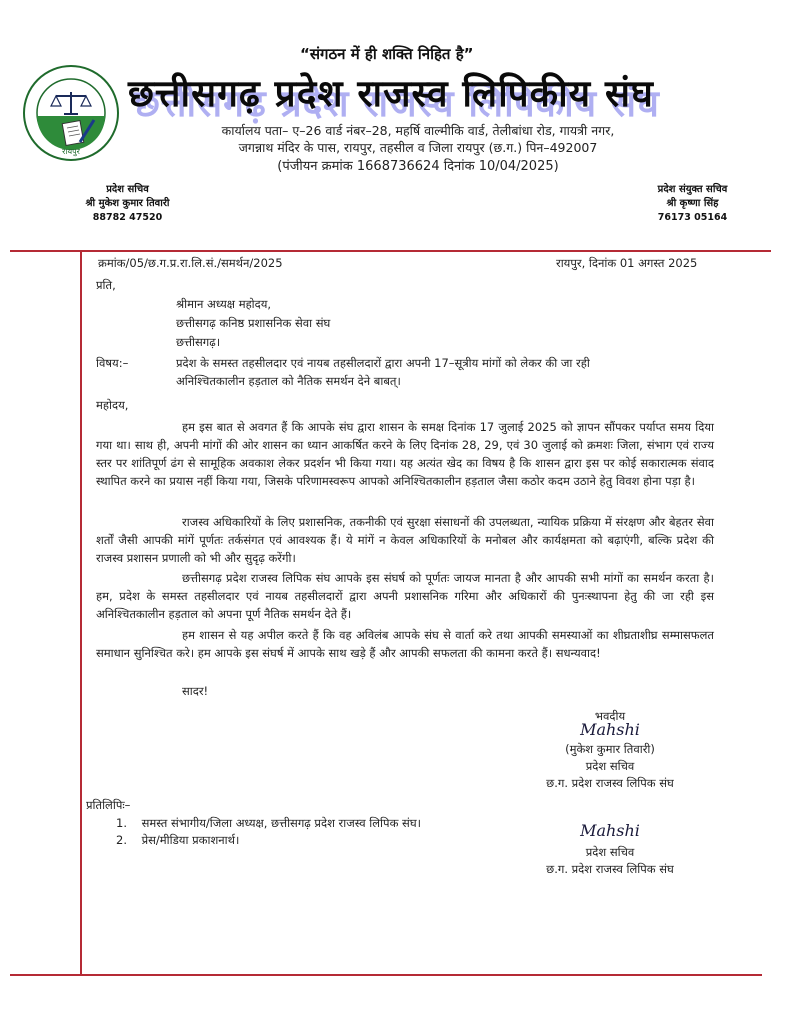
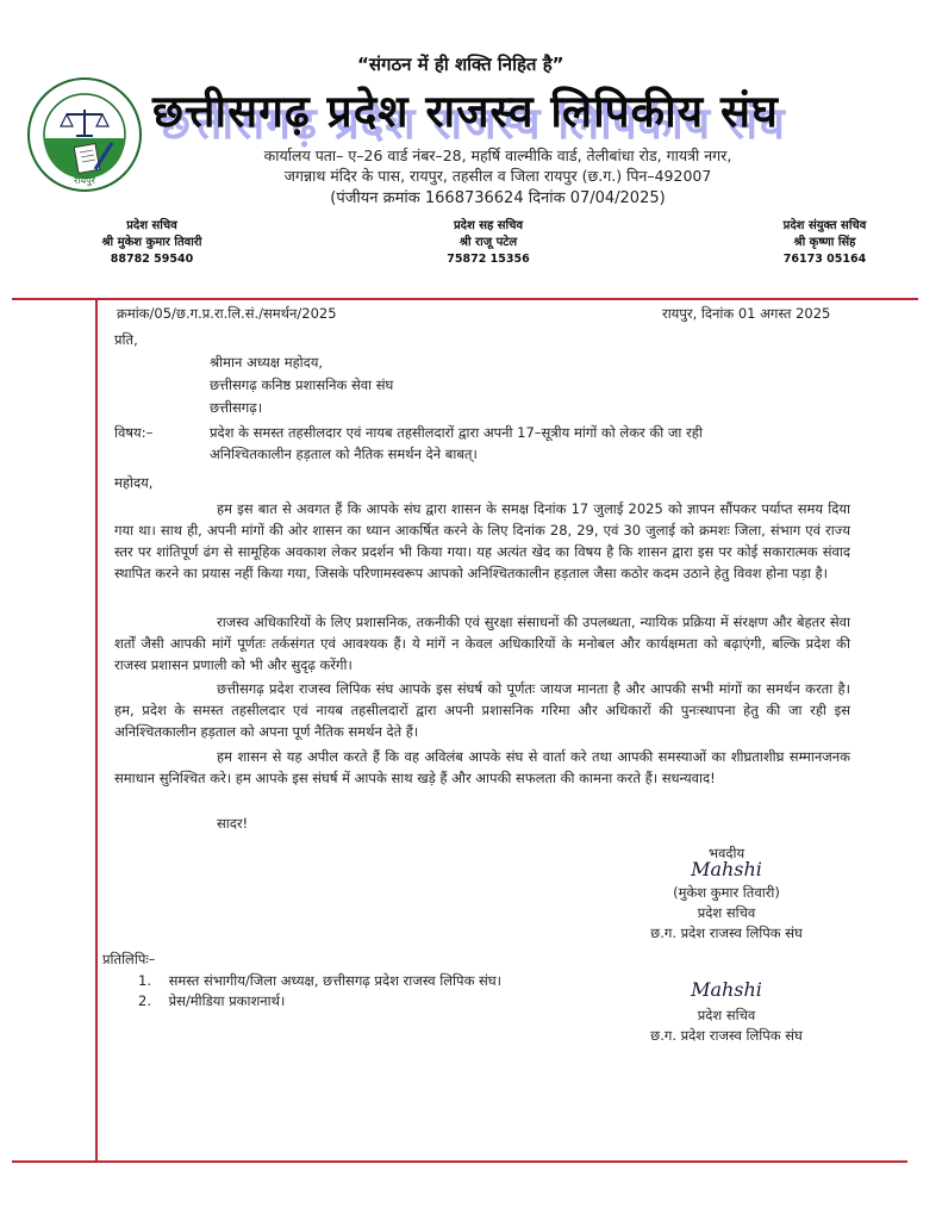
  “संगठन में ही शक्ति निहित है”
  रायपुर
  छत्तीसगढ़ प्रदेश राजस्व लिपिकीय संघ
  छत्तीसगढ़ प्रदेश राजस्व लिपिकीय संघ
  कार्यालय पता– ए–26 वार्ड नंबर–28, महर्षि वाल्मीकि वार्ड, तेलीबांधा रोड, गायत्री नगर,
  जगन्नाथ मंदिर के पास, रायपुर, तहसील व जिला रायपुर (छ.ग.) पिन–492007
- (पंजीयन क्रमांक 1668736624 दिनांक 10/04/2025)
+ (पंजीयन क्रमांक 1668736624 दिनांक 07/04/2025)
  प्रदेश सचिव
  श्री मुकेश कुमार तिवारी
- 88782 47520
+ 88782 59540
+ प्रदेश सह सचिव
+ श्री राजू पटेल
+ 75872 15356
  प्रदेश संयुक्त सचिव
  श्री कृष्णा सिंह
  76173 05164
  क्रमांक/05/छ.ग.प्र.रा.लि.सं./समर्थन/2025
  रायपुर, दिनांक 01 अगस्त 2025
  प्रति,
  श्रीमान अध्यक्ष महोदय,
  छत्तीसगढ़ कनिष्ठ प्रशासनिक सेवा संघ
  छत्तीसगढ़।
  विषय:–
  प्रदेश के समस्त तहसीलदार एवं नायब तहसीलदारों द्वारा अपनी 17–सूत्रीय मांगों को लेकर की जा रही
  अनिश्चितकालीन हड़ताल को नैतिक समर्थन देने बाबत्।
  महोदय,
  हम इस बात से अवगत हैं कि आपके संघ द्वारा शासन के समक्ष दिनांक 17 जुलाई 2025 को ज्ञापन सौंपकर पर्याप्त समय दिया गया था। साथ ही, अपनी मांगों की ओर शासन का ध्यान आकर्षित करने के लिए दिनांक 28, 29, एवं 30 जुलाई को क्रमशः जिला, संभाग एवं राज्य स्तर पर शांतिपूर्ण ढंग से सामूहिक अवकाश लेकर प्रदर्शन भी किया गया। यह अत्यंत खेद का विषय है कि शासन द्वारा इस पर कोई सकारात्मक संवाद स्थापित करने का प्रयास नहीं किया गया, जिसके परिणामस्वरूप आपको अनिश्चितकालीन हड़ताल जैसा कठोर कदम उठाने हेतु विवश होना पड़ा है।
  राजस्व अधिकारियों के लिए प्रशासनिक, तकनीकी एवं सुरक्षा संसाधनों की उपलब्धता, न्यायिक प्रक्रिया में संरक्षण और बेहतर सेवा शर्तों जैसी आपकी मांगें पूर्णतः तर्कसंगत एवं आवश्यक हैं। ये मांगें न केवल अधिकारियों के मनोबल और कार्यक्षमता को बढ़ाएंगी, बल्कि प्रदेश की राजस्व प्रशासन प्रणाली को भी और सुदृढ़ करेंगी।
  छत्तीसगढ़ प्रदेश राजस्व लिपिक संघ आपके इस संघर्ष को पूर्णतः जायज मानता है और आपकी सभी मांगों का समर्थन करता है। हम, प्रदेश के समस्त तहसीलदार एवं नायब तहसीलदारों द्वारा अपनी प्रशासनिक गरिमा और अधिकारों की पुनःस्थापना हेतु की जा रही इस अनिश्चितकालीन हड़ताल को अपना पूर्ण नैतिक समर्थन देते हैं।
- हम शासन से यह अपील करते हैं कि वह अविलंब आपके संघ से वार्ता करे तथा आपकी समस्याओं का शीघ्रताशीघ्र सम्मासफलत समाधान सुनिश्चित करे। हम आपके इस संघर्ष में आपके साथ खड़े हैं और आपकी सफलता की कामना करते हैं। सधन्यवाद!
+ हम शासन से यह अपील करते हैं कि वह अविलंब आपके संघ से वार्ता करे तथा आपकी समस्याओं का शीघ्रताशीघ्र सम्मानजनक समाधान सुनिश्चित करे। हम आपके इस संघर्ष में आपके साथ खड़े हैं और आपकी सफलता की कामना करते हैं। सधन्यवाद!
  सादर!
  भवदीय
  Mahshi
  (मुकेश कुमार तिवारी)
  प्रदेश सचिव
  छ.ग. प्रदेश राजस्व लिपिक संघ
  प्रतिलिपिः–
  1. समस्त संभागीय/जिला अध्यक्ष, छत्तीसगढ़ प्रदेश राजस्व लिपिक संघ।
  2. प्रेस/मीडिया प्रकाशनार्थ।
  Mahshi
  प्रदेश सचिव
  छ.ग. प्रदेश राजस्व लिपिक संघ
